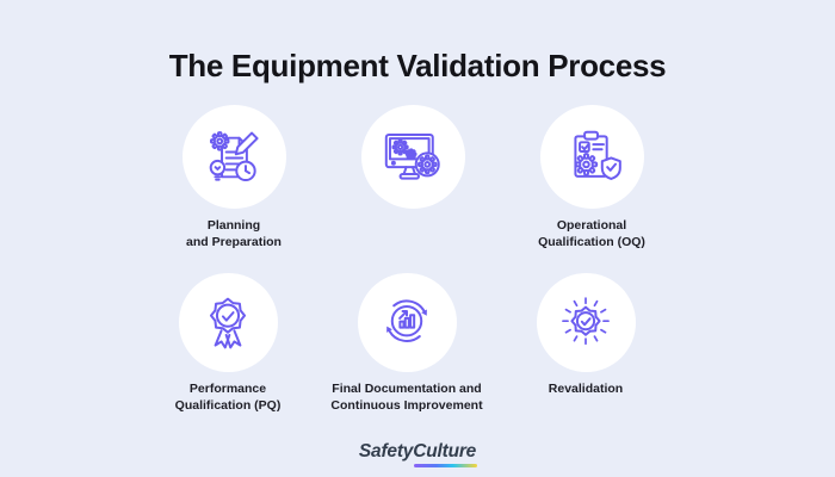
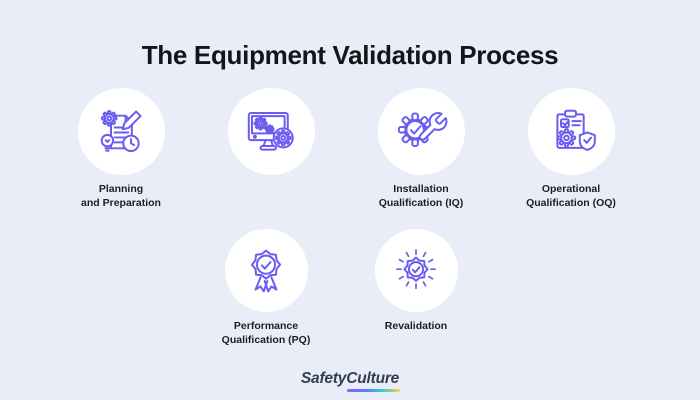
  The Equipment Validation Process
  Planning
  and Preparation
+ Installation
+ Qualification (IQ)
  Operational
  Qualification (OQ)
  Performance
  Qualification (PQ)
- Final Documentation and
- Continuous Improvement
  Revalidation
  Safety
  Culture
